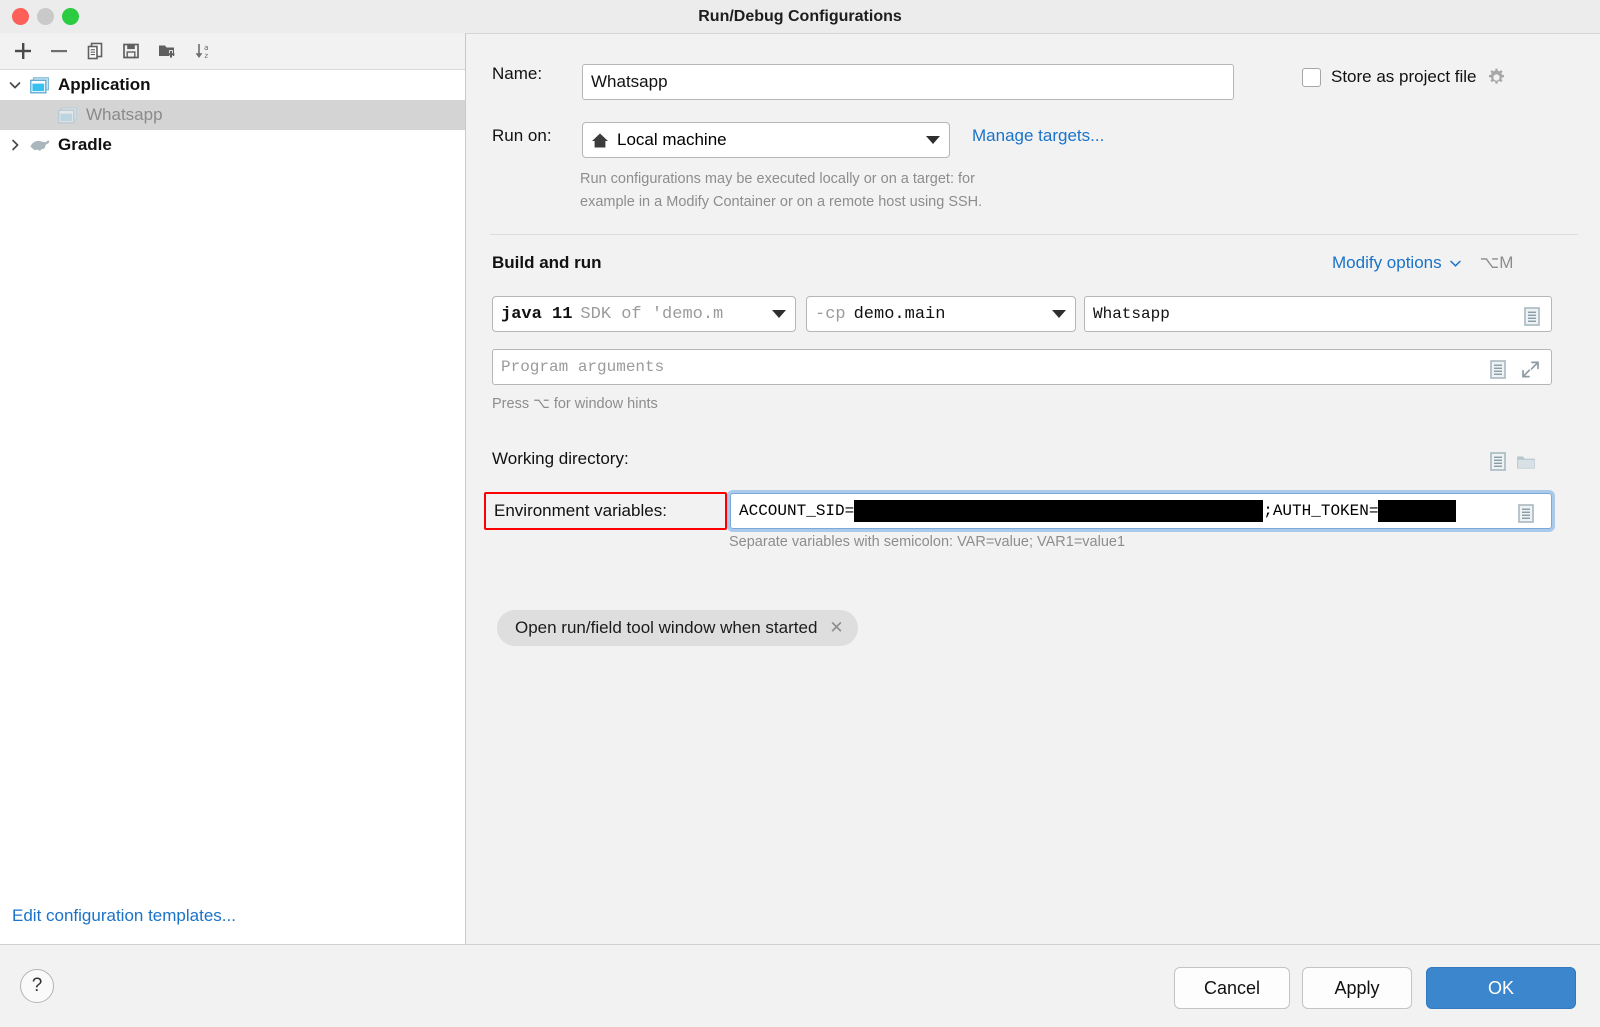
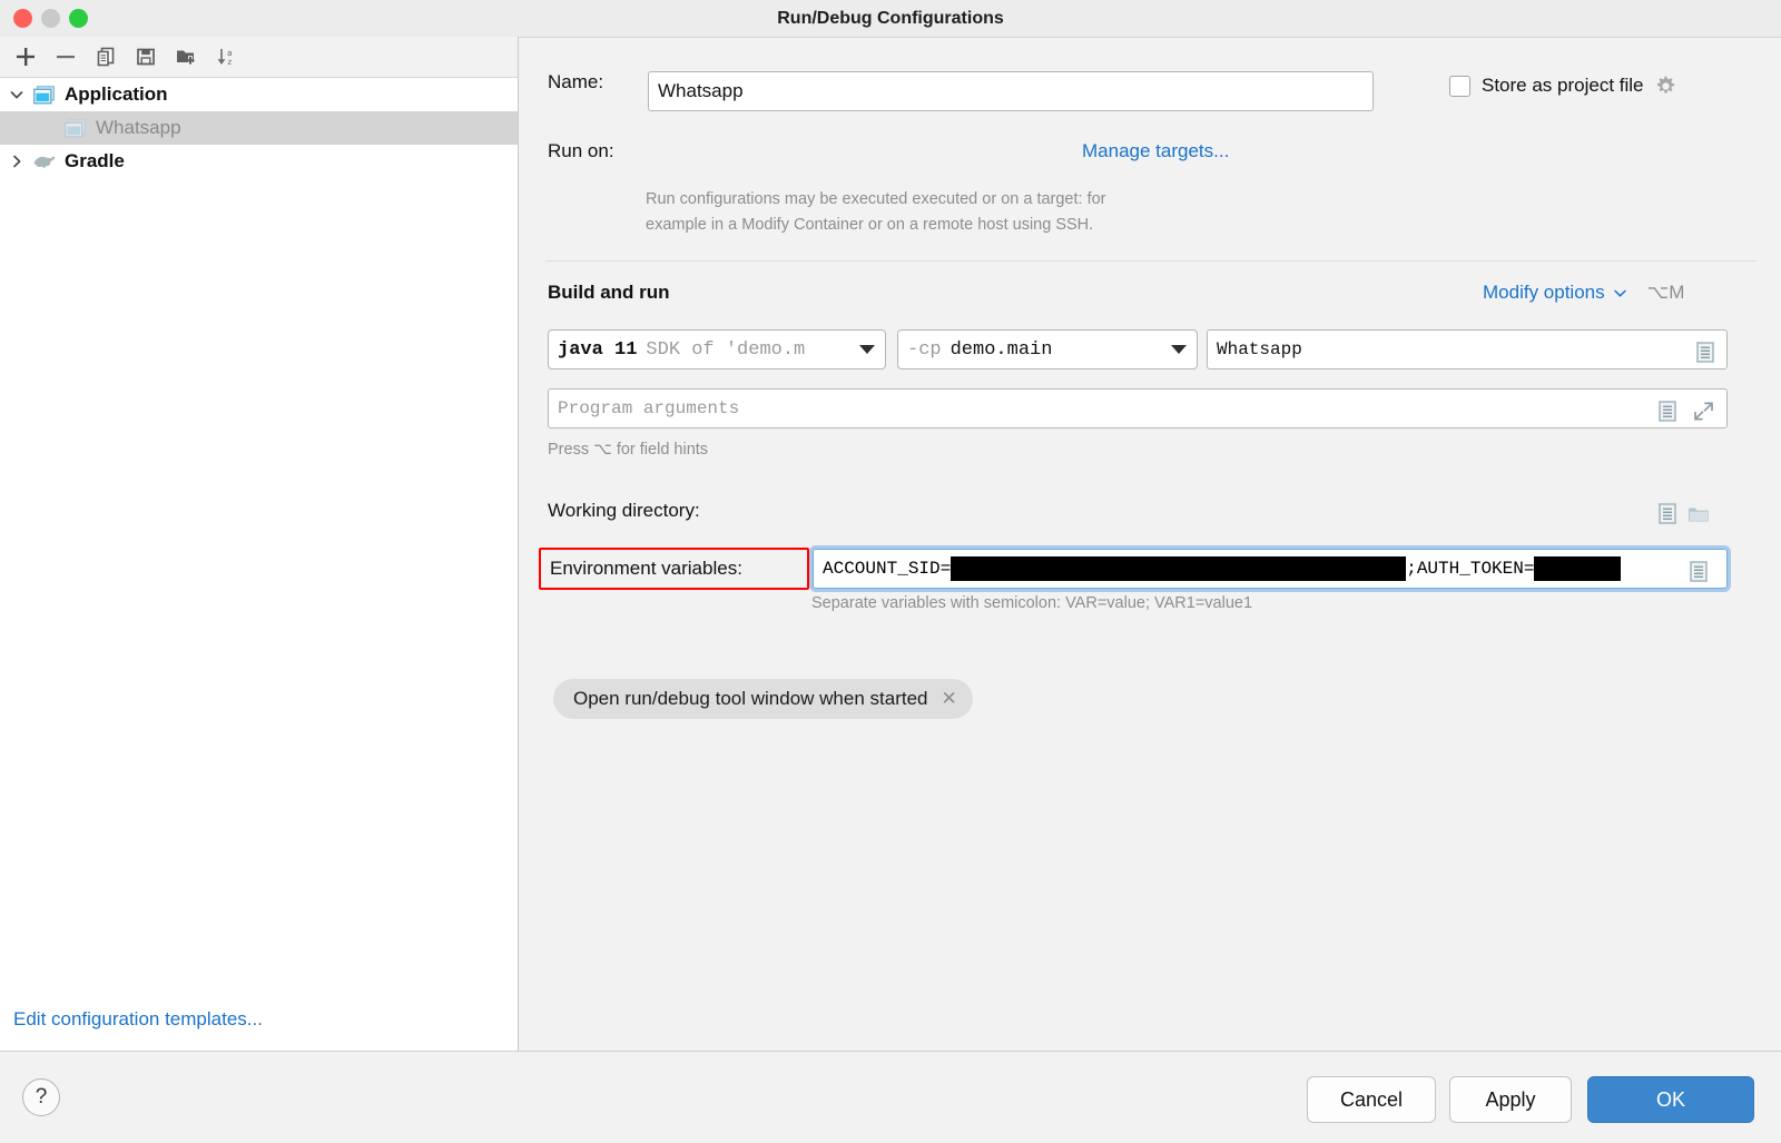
  Run/Debug Configurations
  a
  z
  Application
  Whatsapp
  Gradle
  Edit configuration templates...
  Name:
  Whatsapp
  Store as project file
  Run on:
- Local machine
  Manage targets...
- Run configurations may be executed locally or on a target: for
+ Run configurations may be executed executed or on a target: for
  example in a Modify Container or on a remote host using SSH.
  Build and run
  Modify options
  ⌥M
  java 11
  SDK of 'demo.m
  -cp
  demo.main
  Whatsapp
  Program arguments
- Press ⌥ for window hints
+ Press ⌥ for field hints
  Working directory:
  Environment variables:
  ACCOUNT_SID=
  ;
  AUTH_TOKEN=
  Separate variables with semicolon: VAR=value; VAR1=value1
- Open run/field tool window when started
+ Open run/debug tool window when started
  ✕
  ?
  Cancel
  Apply
  OK
